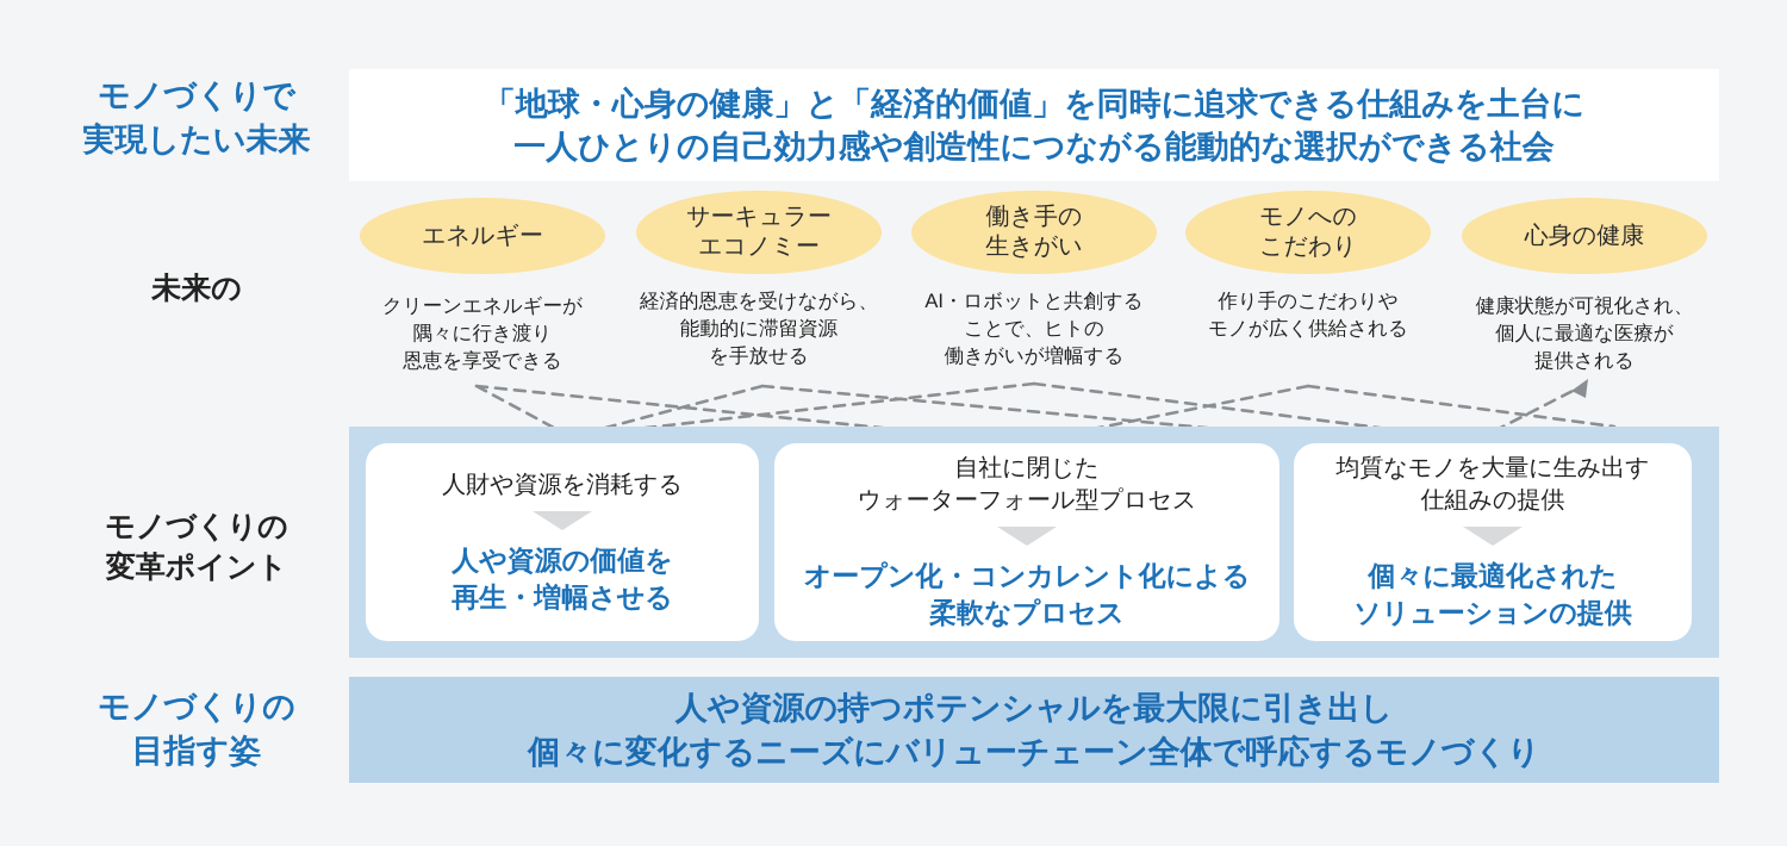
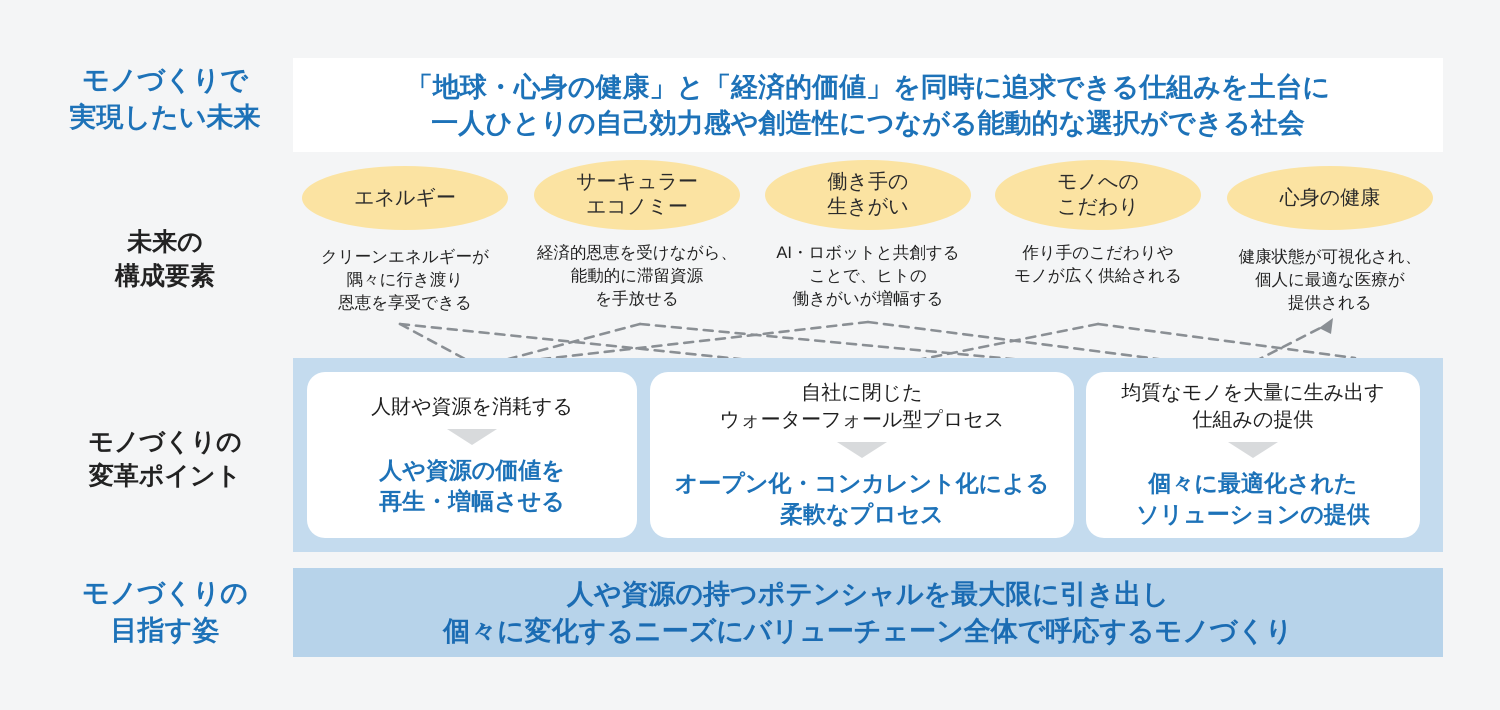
  モノづくりで
  実現したい未来
  未来の
+ 構成要素
  モノづくりの
  変革ポイント
  モノづくりの
  目指す姿
  「地球・心身の健康」と「経済的価値」を同時に追求できる仕組みを土台に
  一人ひとりの自己効力感や創造性につながる能動的な選択ができる社会
  エネルギー
  クリーンエネルギーが
  隅々に行き渡り
  恩恵を享受できる
  サーキュラー
  エコノミー
  経済的恩恵を受けながら、
  能動的に滞留資源
  を手放せる
  働き手の
  生きがい
  AI・ロボットと共創する
  ことで、ヒトの
  働きがいが増幅する
  モノへの
  こだわり
  作り手のこだわりや
  モノが広く供給される
  心身の健康
  健康状態が可視化され、
  個人に最適な医療が
  提供される
  人財や資源を消耗する
  人や資源の価値を
  再生・増幅させる
  自社に閉じた
  ウォーターフォール型プロセス
  オープン化・コンカレント化による
  柔軟なプロセス
  均質なモノを大量に生み出す
  仕組みの提供
  個々に最適化された
  ソリューションの提供
  人や資源の持つポテンシャルを最大限に引き出し
  個々に変化するニーズにバリューチェーン全体で呼応するモノづくり
